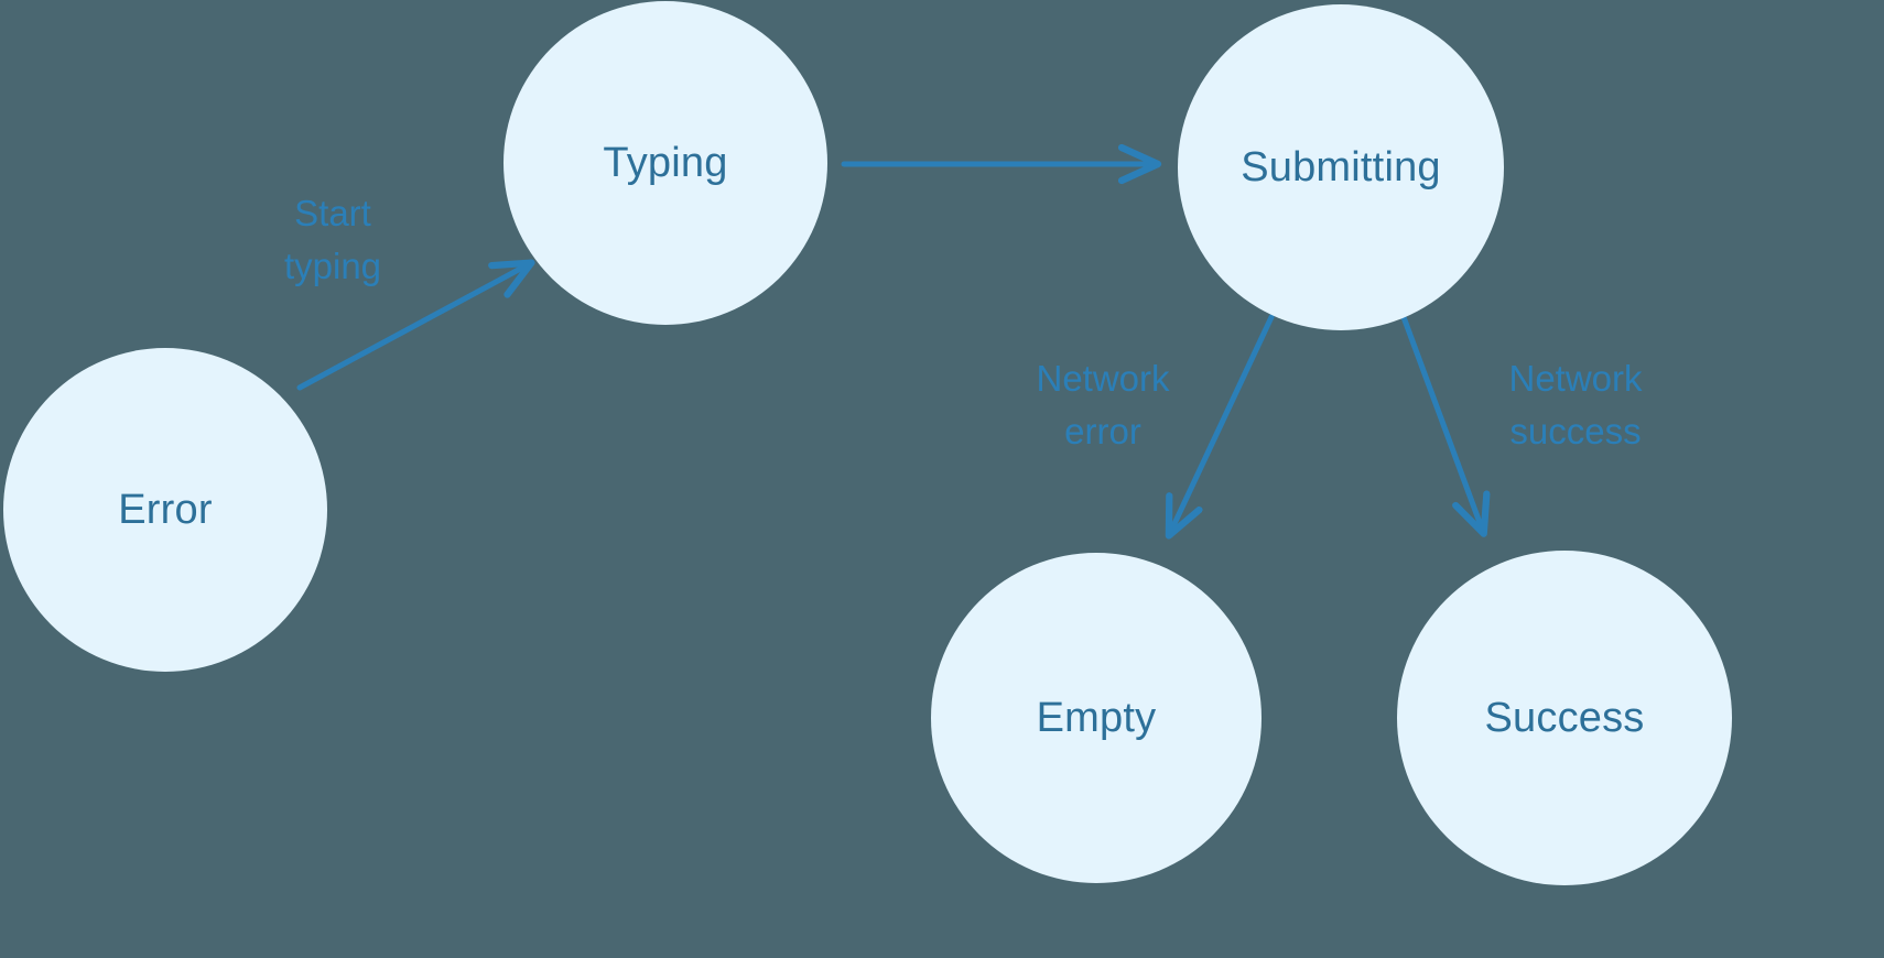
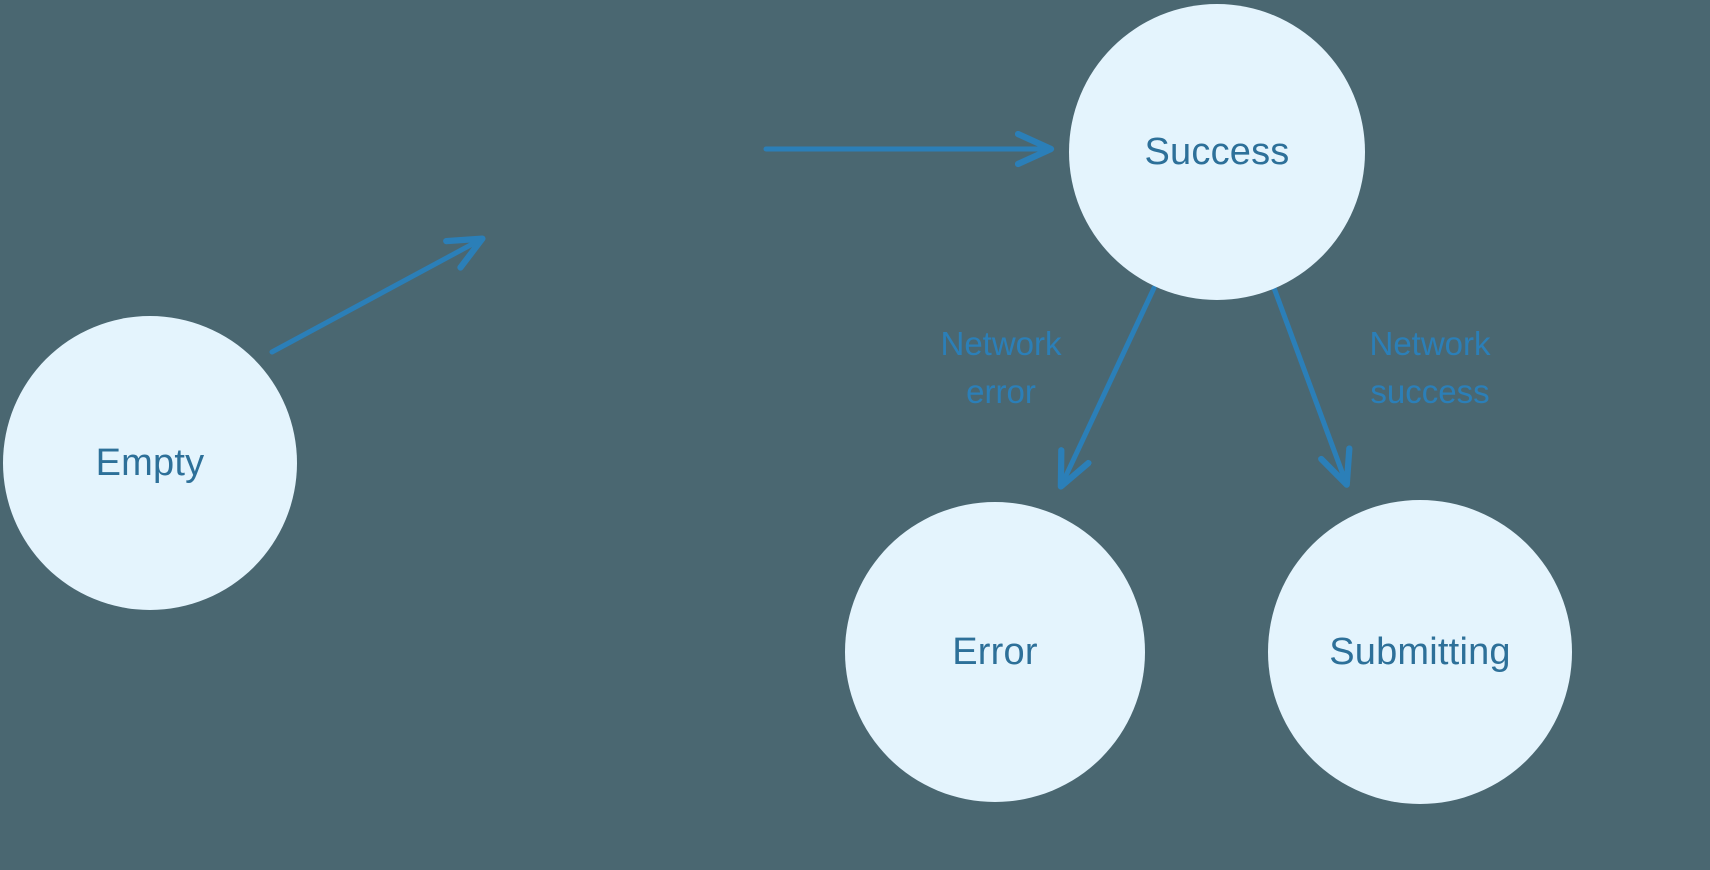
- Error
+ Empty
- Typing
- Submitting
+ Success
- Empty
+ Error
- Success
+ Submitting
- Start
- typing
  Network
  error
  Network
  success
